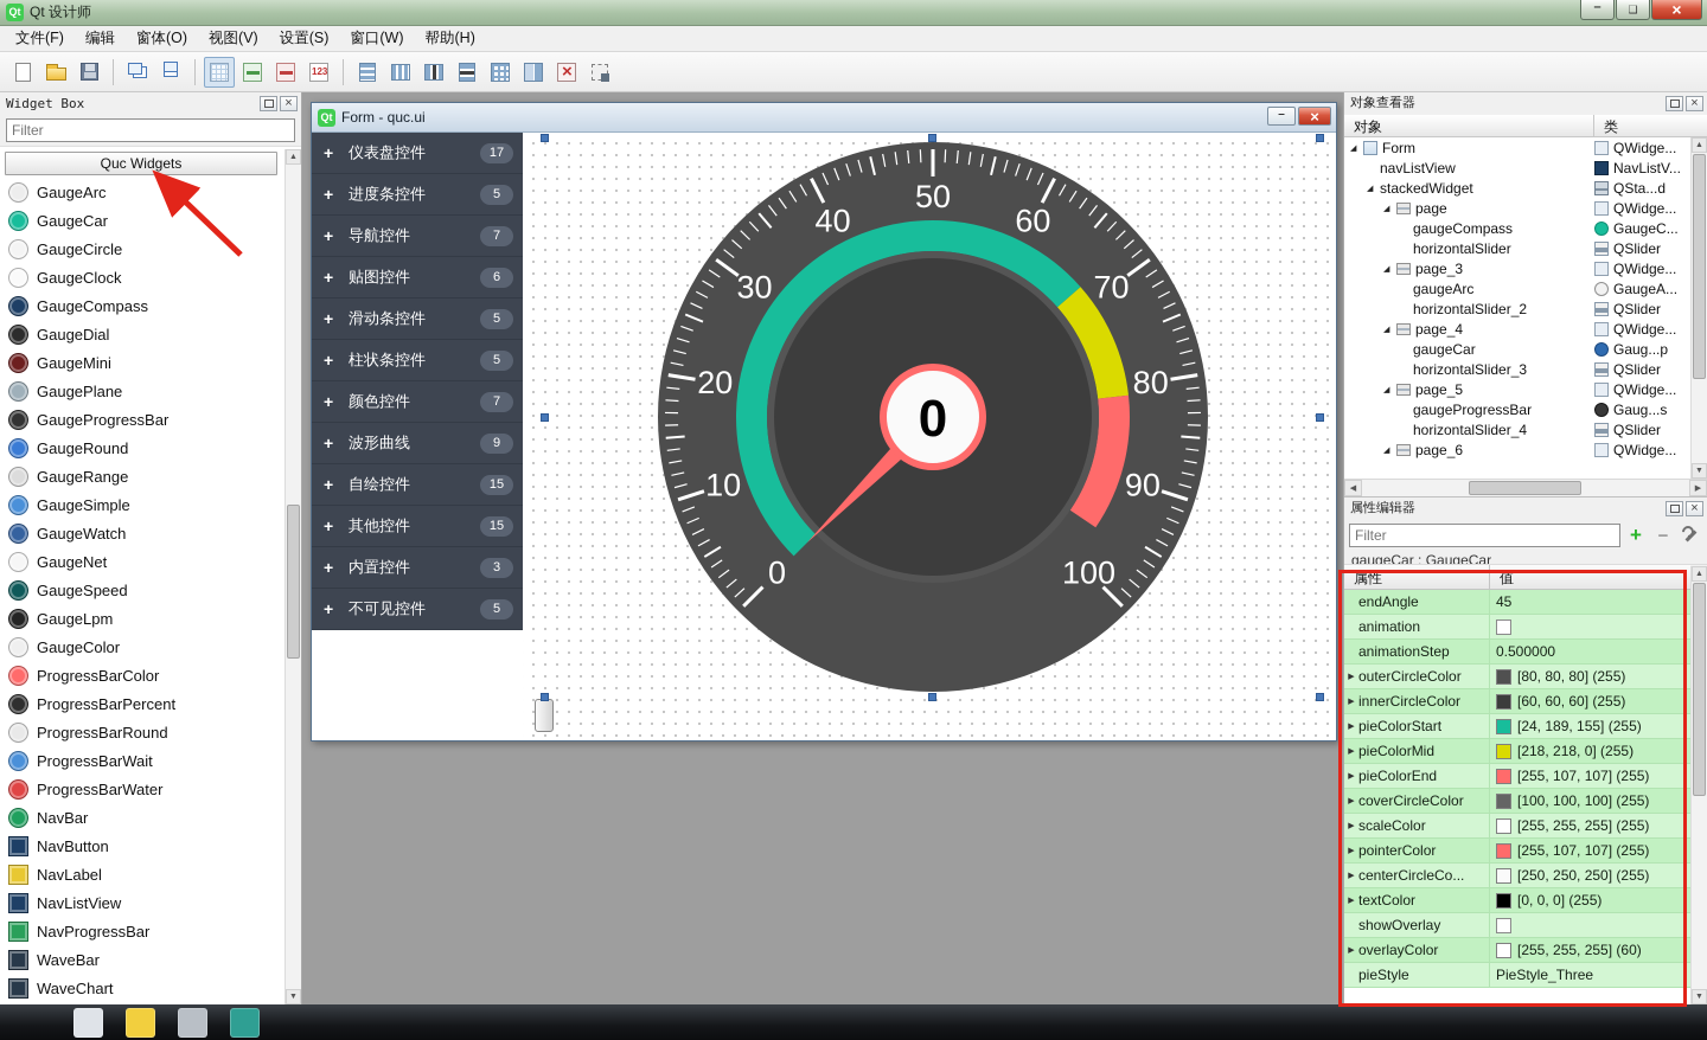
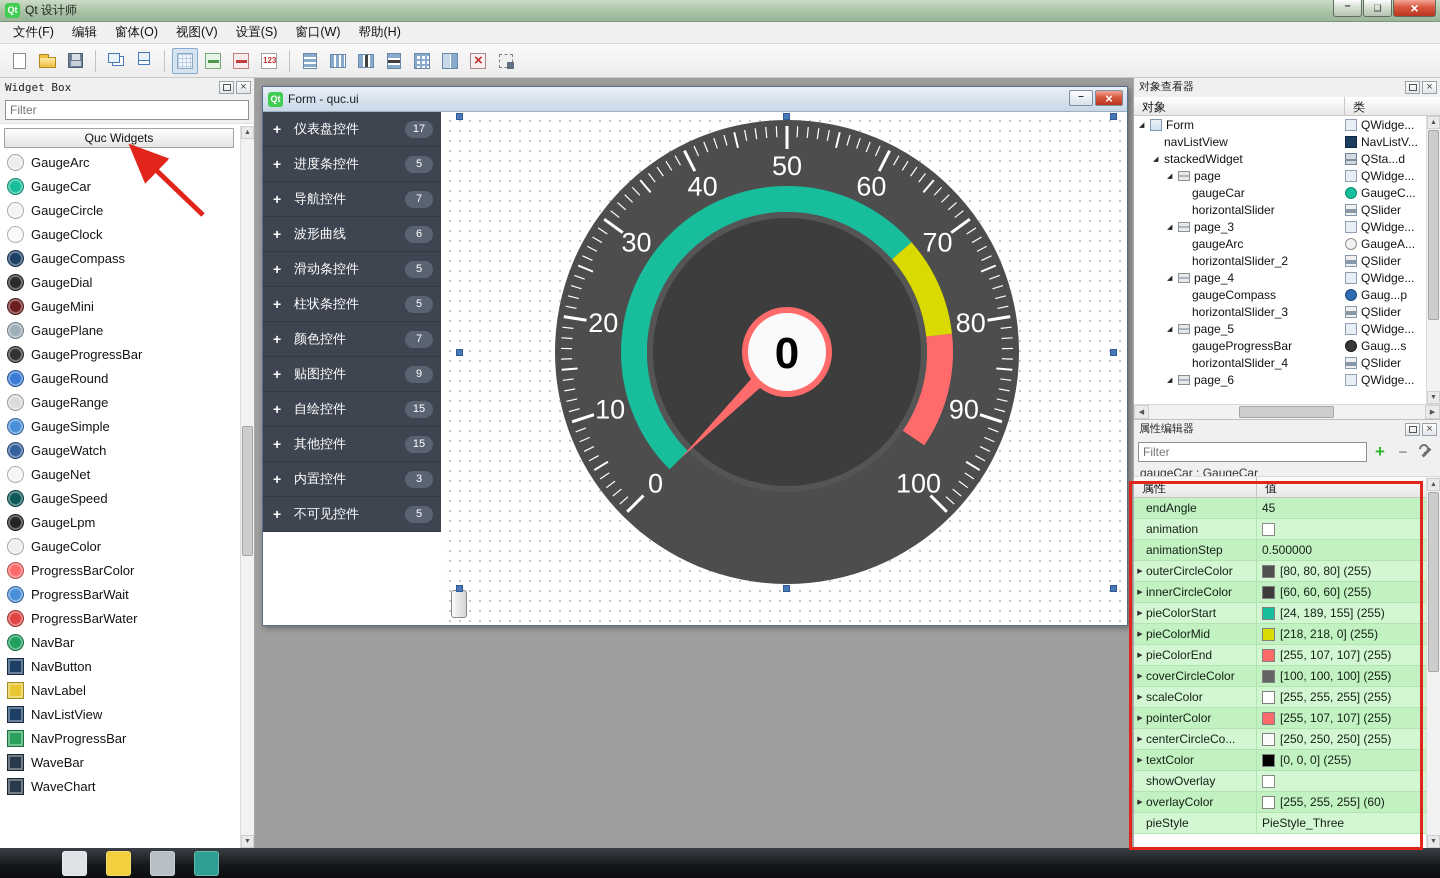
  Qt
  Qt 设计师
  文件(F)
  编辑
  窗体(O)
  视图(V)
  设置(S)
  窗口(W)
  帮助(H)
  Widget Box
  Filter
  Quc Widgets
  GaugeArc
  GaugeCar
  GaugeCircle
  GaugeClock
  GaugeCompass
  GaugeDial
  GaugeMini
  GaugePlane
  GaugeProgressBar
  GaugeRound
  GaugeRange
  GaugeSimple
  GaugeWatch
  GaugeNet
  GaugeSpeed
  GaugeLpm
  GaugeColor
  ProgressBarColor
- ProgressBarPercent
- ProgressBarRound
  ProgressBarWait
  ProgressBarWater
  NavBar
  NavButton
  NavLabel
  NavListView
  NavProgressBar
  WaveBar
  WaveChart
  Qt
  Form - quc.ui
  +
  仪表盘控件
  17
  +
  进度条控件
  5
  +
  导航控件
  7
  +
- 贴图控件
+ 波形曲线
  6
  +
  滑动条控件
  5
  +
  柱状条控件
  5
  +
  颜色控件
  7
  +
- 波形曲线
+ 贴图控件
  9
  +
  自绘控件
  15
  +
  其他控件
  15
  +
  内置控件
  3
  +
  不可见控件
  5
  0
  10
  20
  30
  40
  50
  60
  70
  80
  90
  100
  0
  对象查看器
  对象
  类
  Form
  QWidge...
  navListView
  NavListV...
  stackedWidget
  QSta...d
  page
  QWidge...
- gaugeCompass
+ gaugeCar
  GaugeC...
  horizontalSlider
  QSlider
  page_3
  QWidge...
  gaugeArc
  GaugeA...
  horizontalSlider_2
  QSlider
  page_4
  QWidge...
- gaugeCar
+ gaugeCompass
  Gaug...p
  horizontalSlider_3
  QSlider
  page_5
  QWidge...
  gaugeProgressBar
  Gaug...s
  horizontalSlider_4
  QSlider
  page_6
  QWidge...
  属性编辑器
  Filter
  +
  −
  gaugeCar : GaugeCar
  属性
  值
  endAngle
  45
  animation
  animationStep
  0.500000
  outerCircleColor
  [80, 80, 80] (255)
  innerCircleColor
  [60, 60, 60] (255)
  pieColorStart
  [24, 189, 155] (255)
  pieColorMid
  [218, 218, 0] (255)
  pieColorEnd
  [255, 107, 107] (255)
  coverCircleColor
  [100, 100, 100] (255)
  scaleColor
  [255, 255, 255] (255)
  pointerColor
  [255, 107, 107] (255)
  centerCircleCo...
  [250, 250, 250] (255)
  textColor
  [0, 0, 0] (255)
  showOverlay
  overlayColor
  [255, 255, 255] (60)
  pieStyle
  PieStyle_Three
